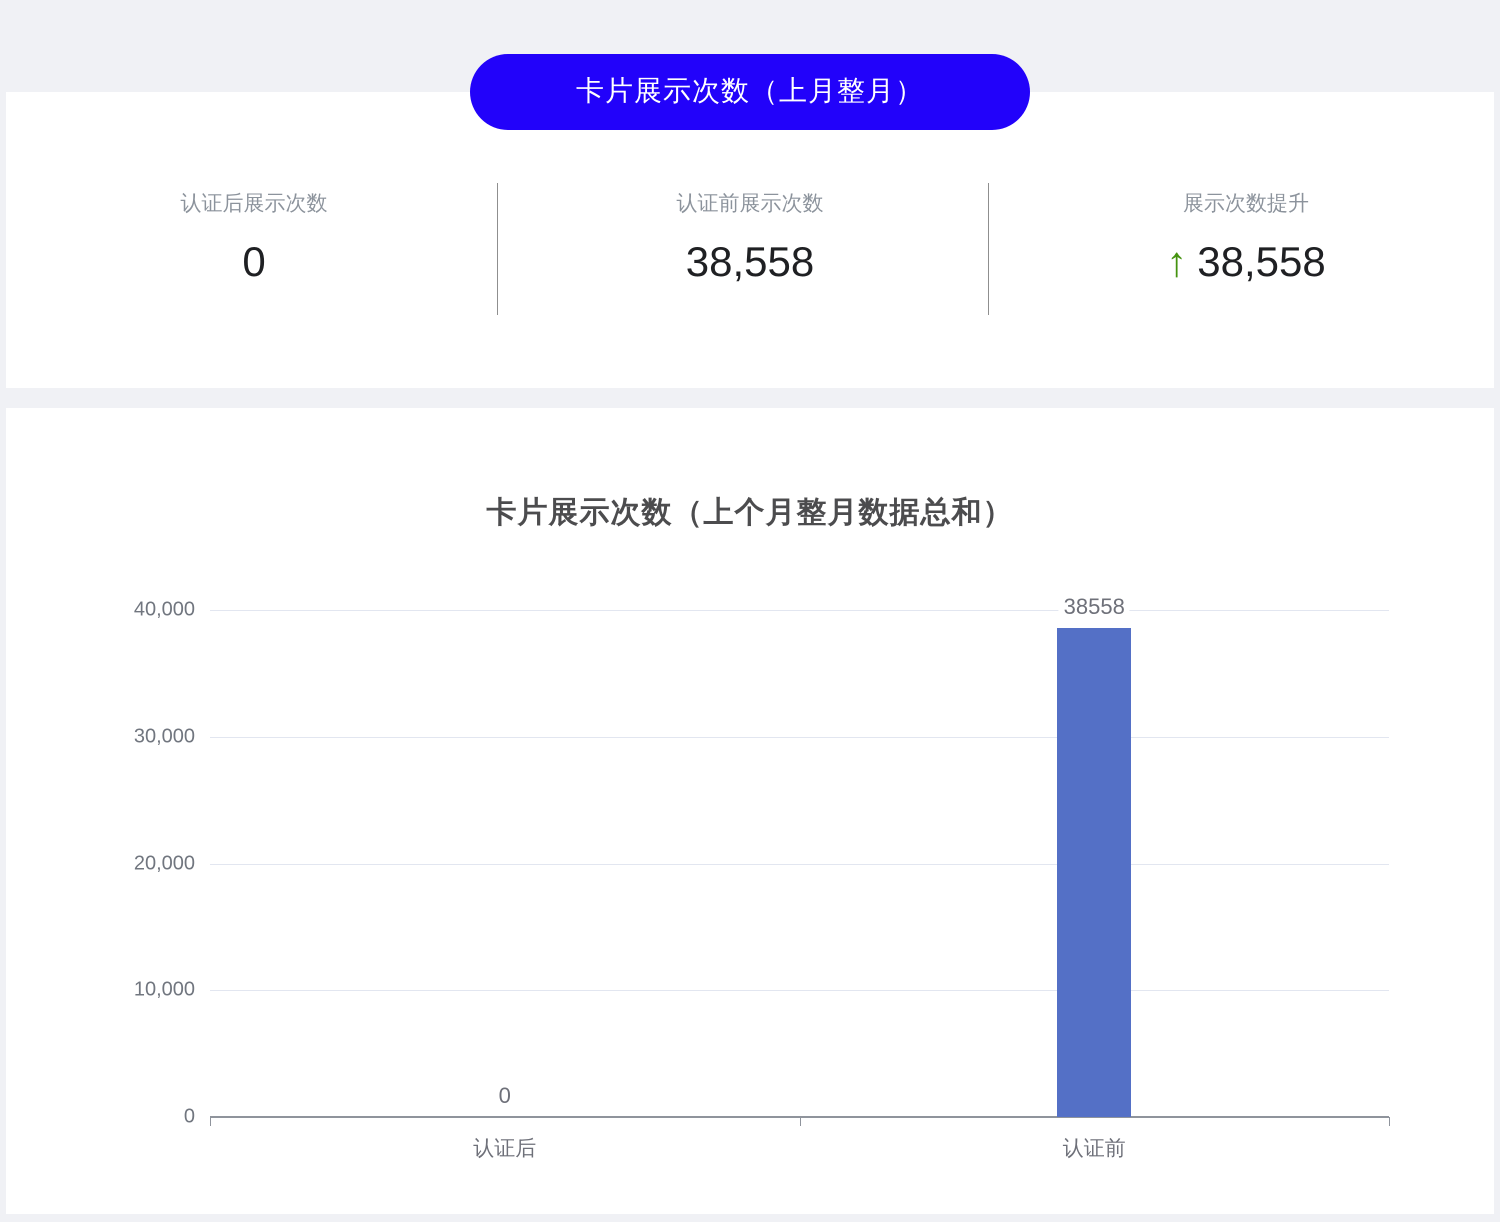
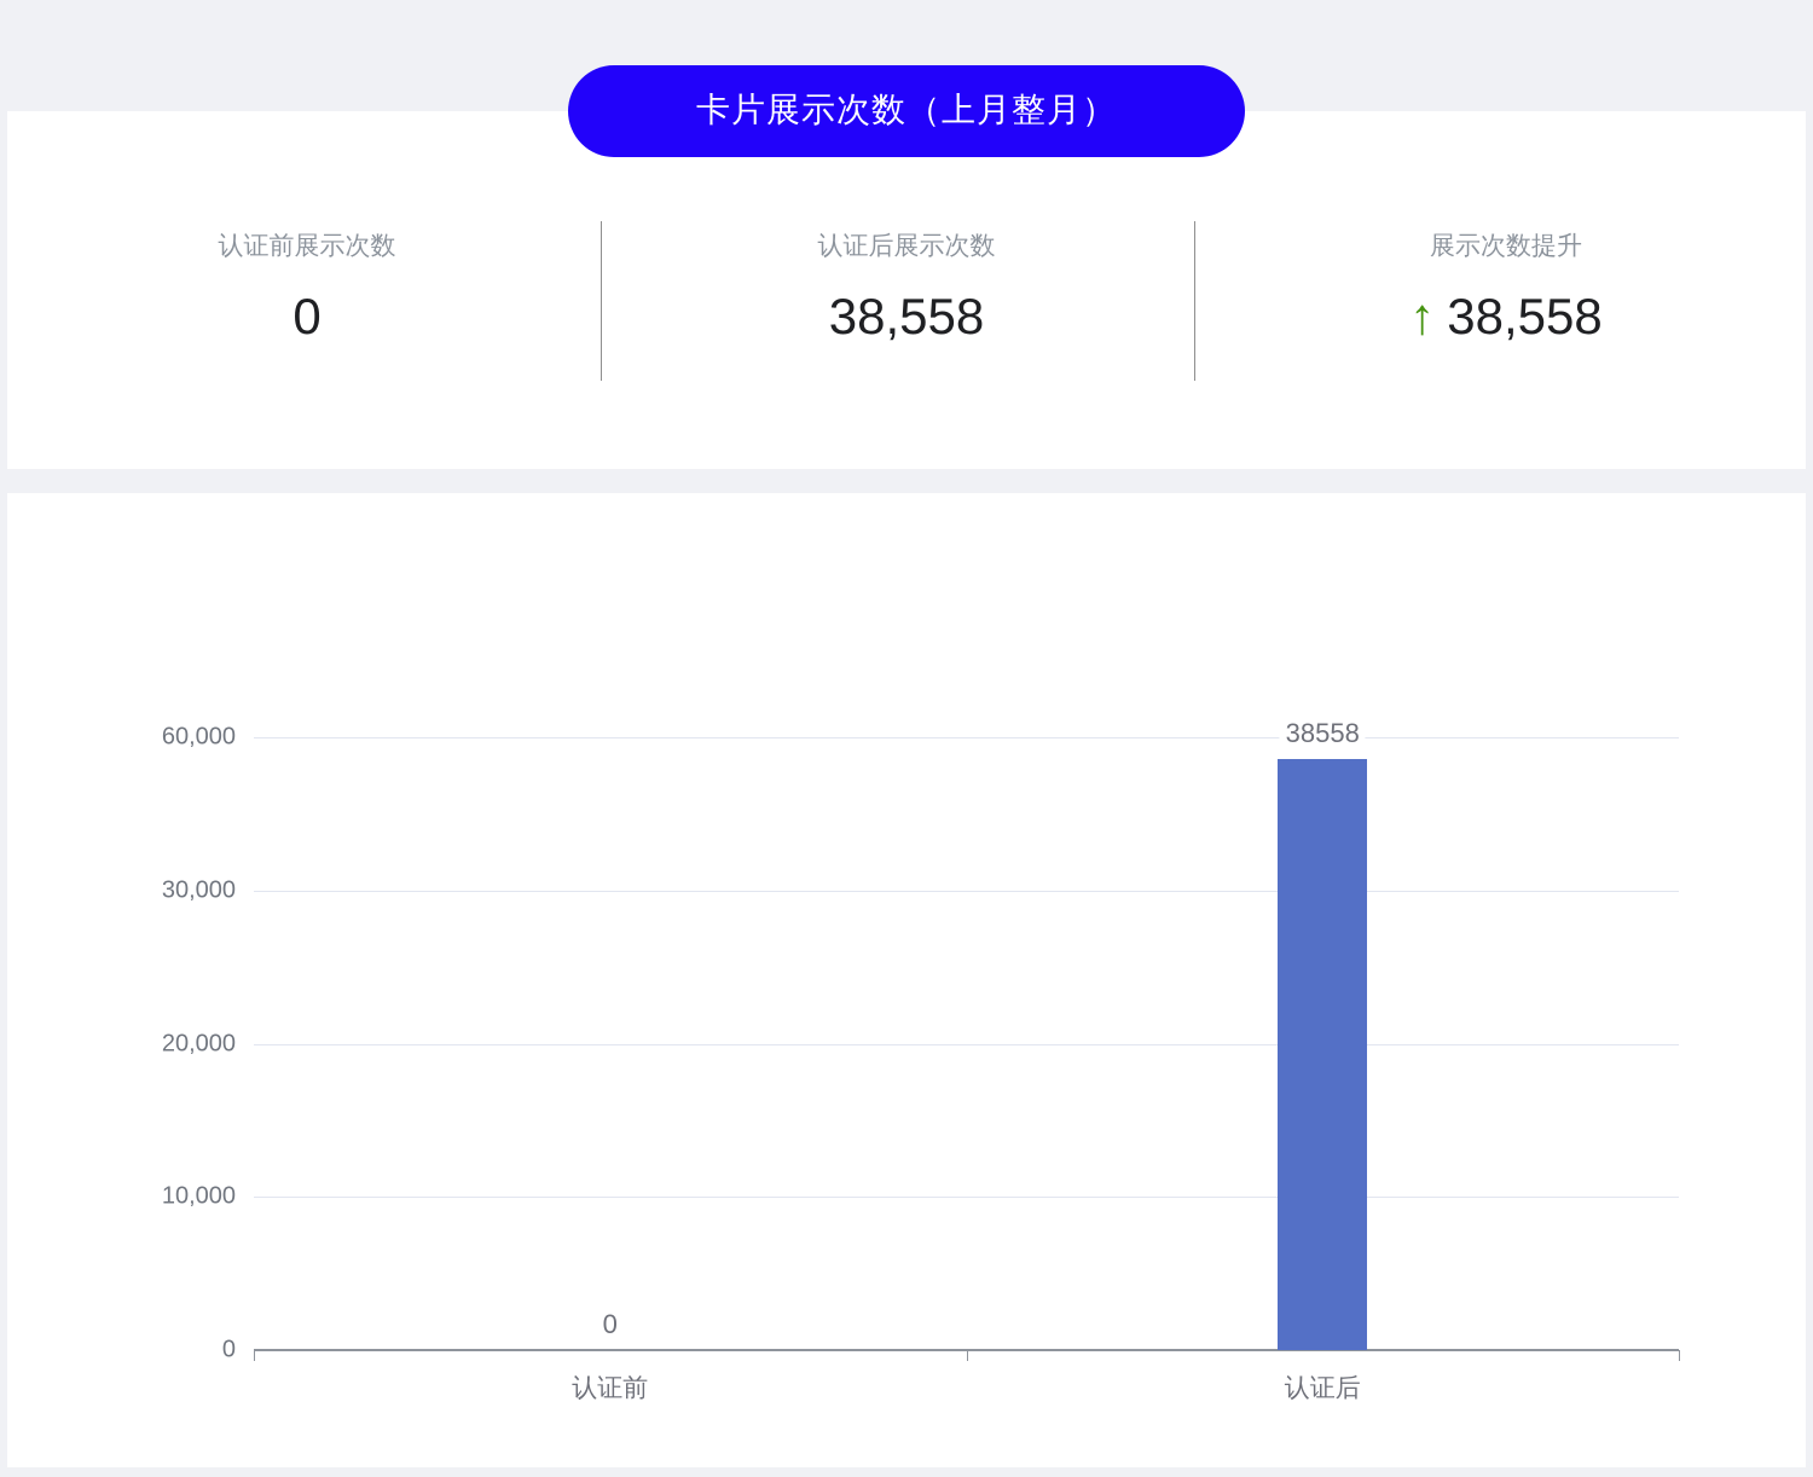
  卡片展示次数（上月整月）
- 认证后展示次数
+ 认证前展示次数
  0
- 认证前展示次数
+ 认证后展示次数
  38,558
  展示次数提升
  ↑
  38,558
- 卡片展示次数（上个月整月数据总和）
- 40,000
+ 60,000
  30,000
  20,000
  10,000
  0
  0
- 认证后
+ 认证前
  38558
- 认证前
+ 认证后
